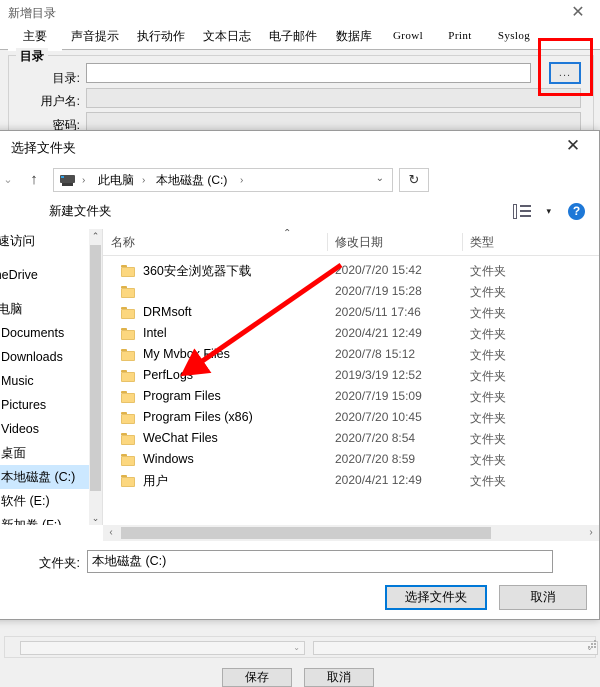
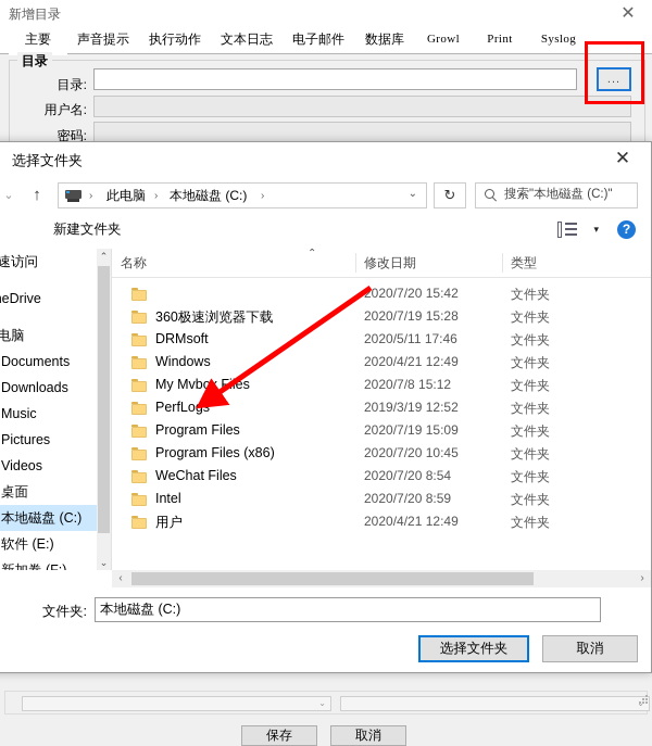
  新增目录
  ✕
  主要
  声音提示
  执行动作
  文本日志
  电子邮件
  数据库
  Growl
  Print
  Syslog
  目录
  目录:
  用户名:
  密码:
  ...
  ⌄
  保存
  取消
  选择文件夹
  ✕
  ⌄
  ↑
  ›
  此电脑
  ›
  本地磁盘 (C:)
  ›
  ⌄
  ↻
+ 搜索"本地磁盘 (C:)"
  新建文件夹
  ▾
  ?
  速访问
  eDrive
  Documents
  Downloads
  Music
  Pictures
  Videos
  桌面
  本地磁盘 (C:)
  软件 (E:)
  ⌃
  ⌄
  名称
  修改日期
  类型
  ⌃
- 360安全浏览器下载
  2020/7/20 15:42
  文件夹
+ 360极速浏览器下载
  2020/7/19 15:28
  文件夹
  DRMsoft
  2020/5/11 17:46
  文件夹
- Intel
+ Windows
  2020/4/21 12:49
  文件夹
  My Mvbox Fes
  2020/7/8 15:12
  文件夹
  PerfLogs
  2019/3/19 12:52
  文件夹
  Program Files
  2020/7/19 15:09
  文件夹
  Program Files (x86)
  2020/7/20 10:45
  文件夹
  WeChat Files
  2020/7/20 8:54
  文件夹
- Windows
+ Intel
  2020/7/20 8:59
  文件夹
  用户
  2020/4/21 12:49
  文件夹
  ‹
  ›
  文件夹:
  本地磁盘 (C:)
  选择文件夹
  取消
